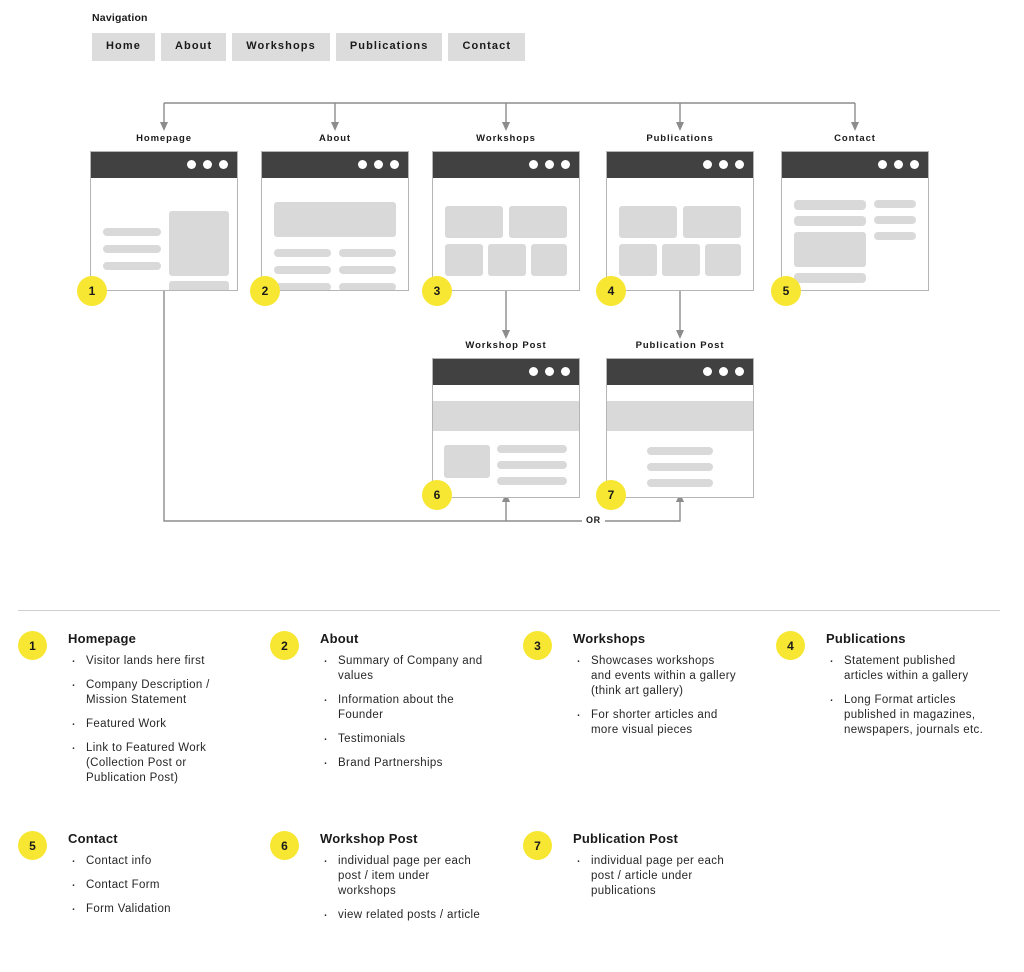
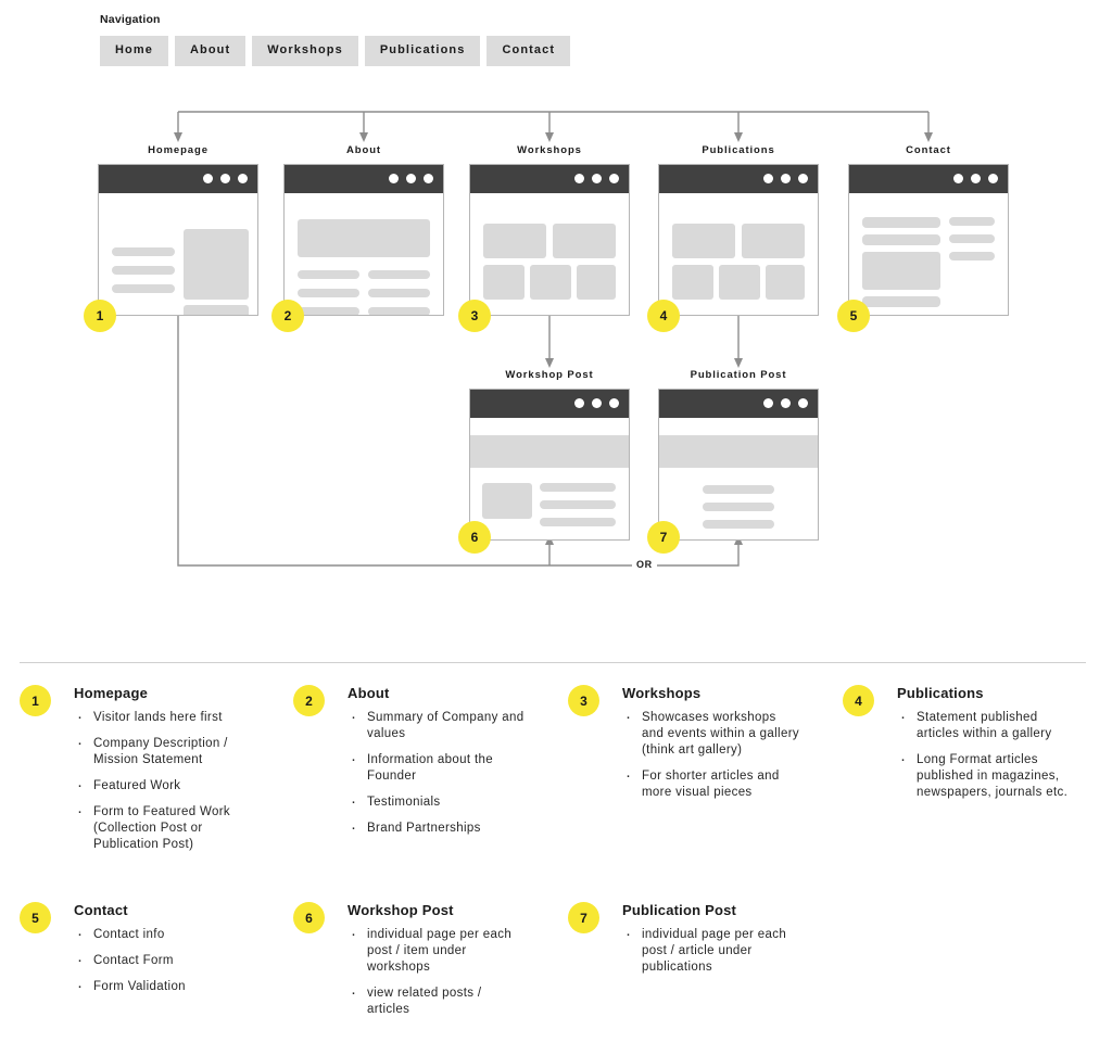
  Navigation
  Home
  About
  Workshops
  Publications
  Contact
  OR
  Homepage
  1
  About
  2
  Workshops
  3
  Publications
  4
  Contact
  5
  Workshop Post
  6
  Publication Post
  7
  1
  Homepage
  Visitor lands here first
  Company Description / Mission Statement
  Featured Work
- Link to Featured Work (Collection Post or Publication Post)
+ Form to Featured Work (Collection Post or Publication Post)
  2
  About
  Summary of Company and values
  Information about the Founder
  Testimonials
  Brand Partnerships
  3
  Workshops
  Showcases workshops and events within a gallery (think art gallery)
  For shorter articles and more visual pieces
  4
  Publications
  Statement published articles within a gallery
  Long Format articles published in magazines, newspapers, journals etc.
  5
  Contact
  Contact info
  Contact Form
  Form Validation
  6
  Workshop Post
  individual page per each post / item under workshops
- view related posts / article
+ view related posts / articles
  7
  Publication Post
  individual page per each post / article under publications
